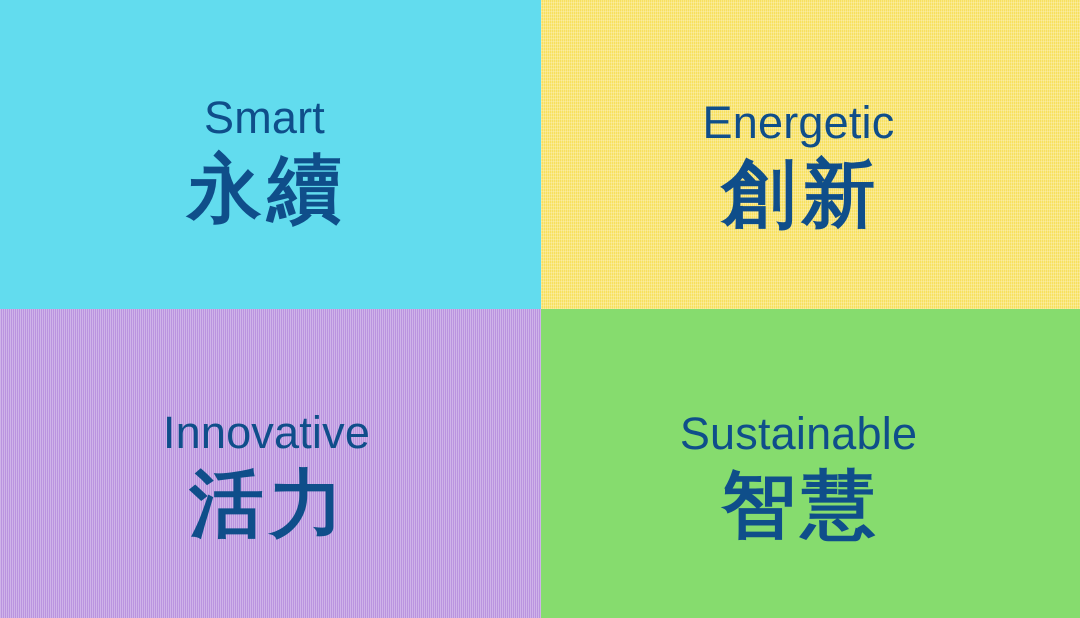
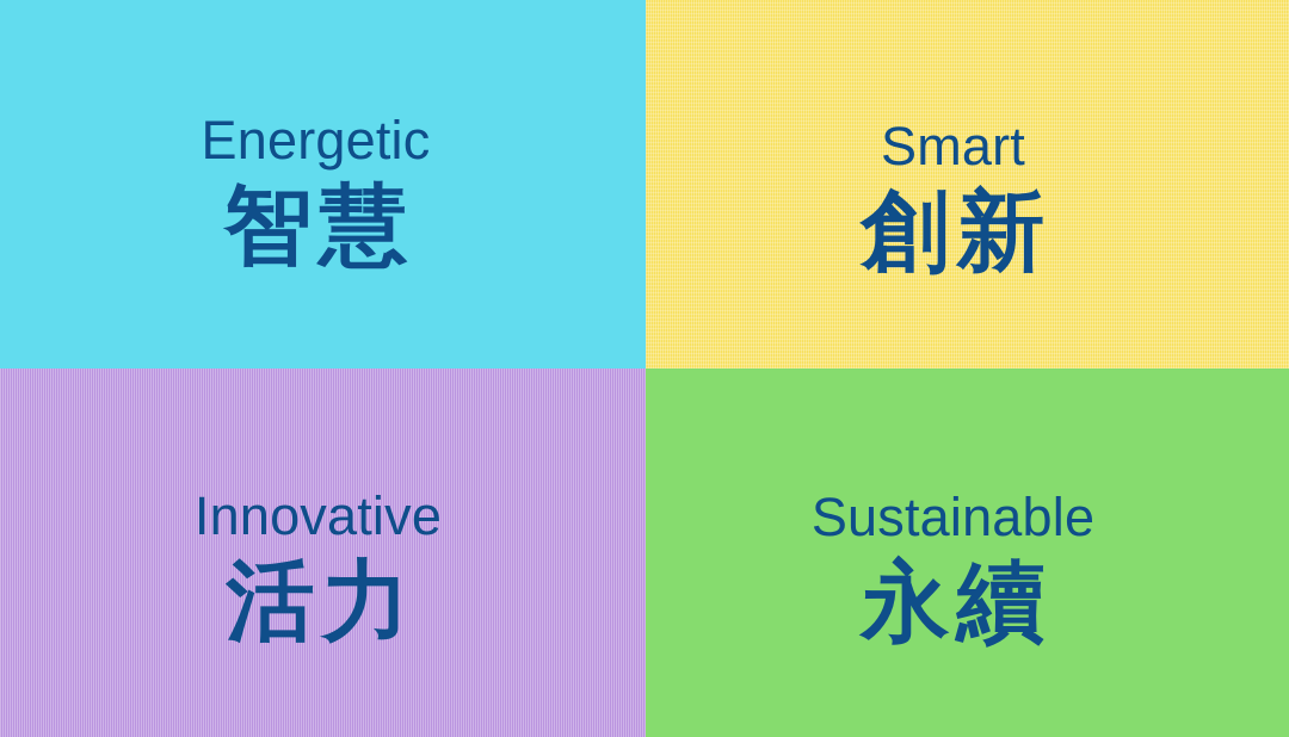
- Smart
+ Energetic
- 永續
+ 智慧
- Energetic
+ Smart
  創新
  Innovative
  活力
  Sustainable
- 智慧
+ 永續
